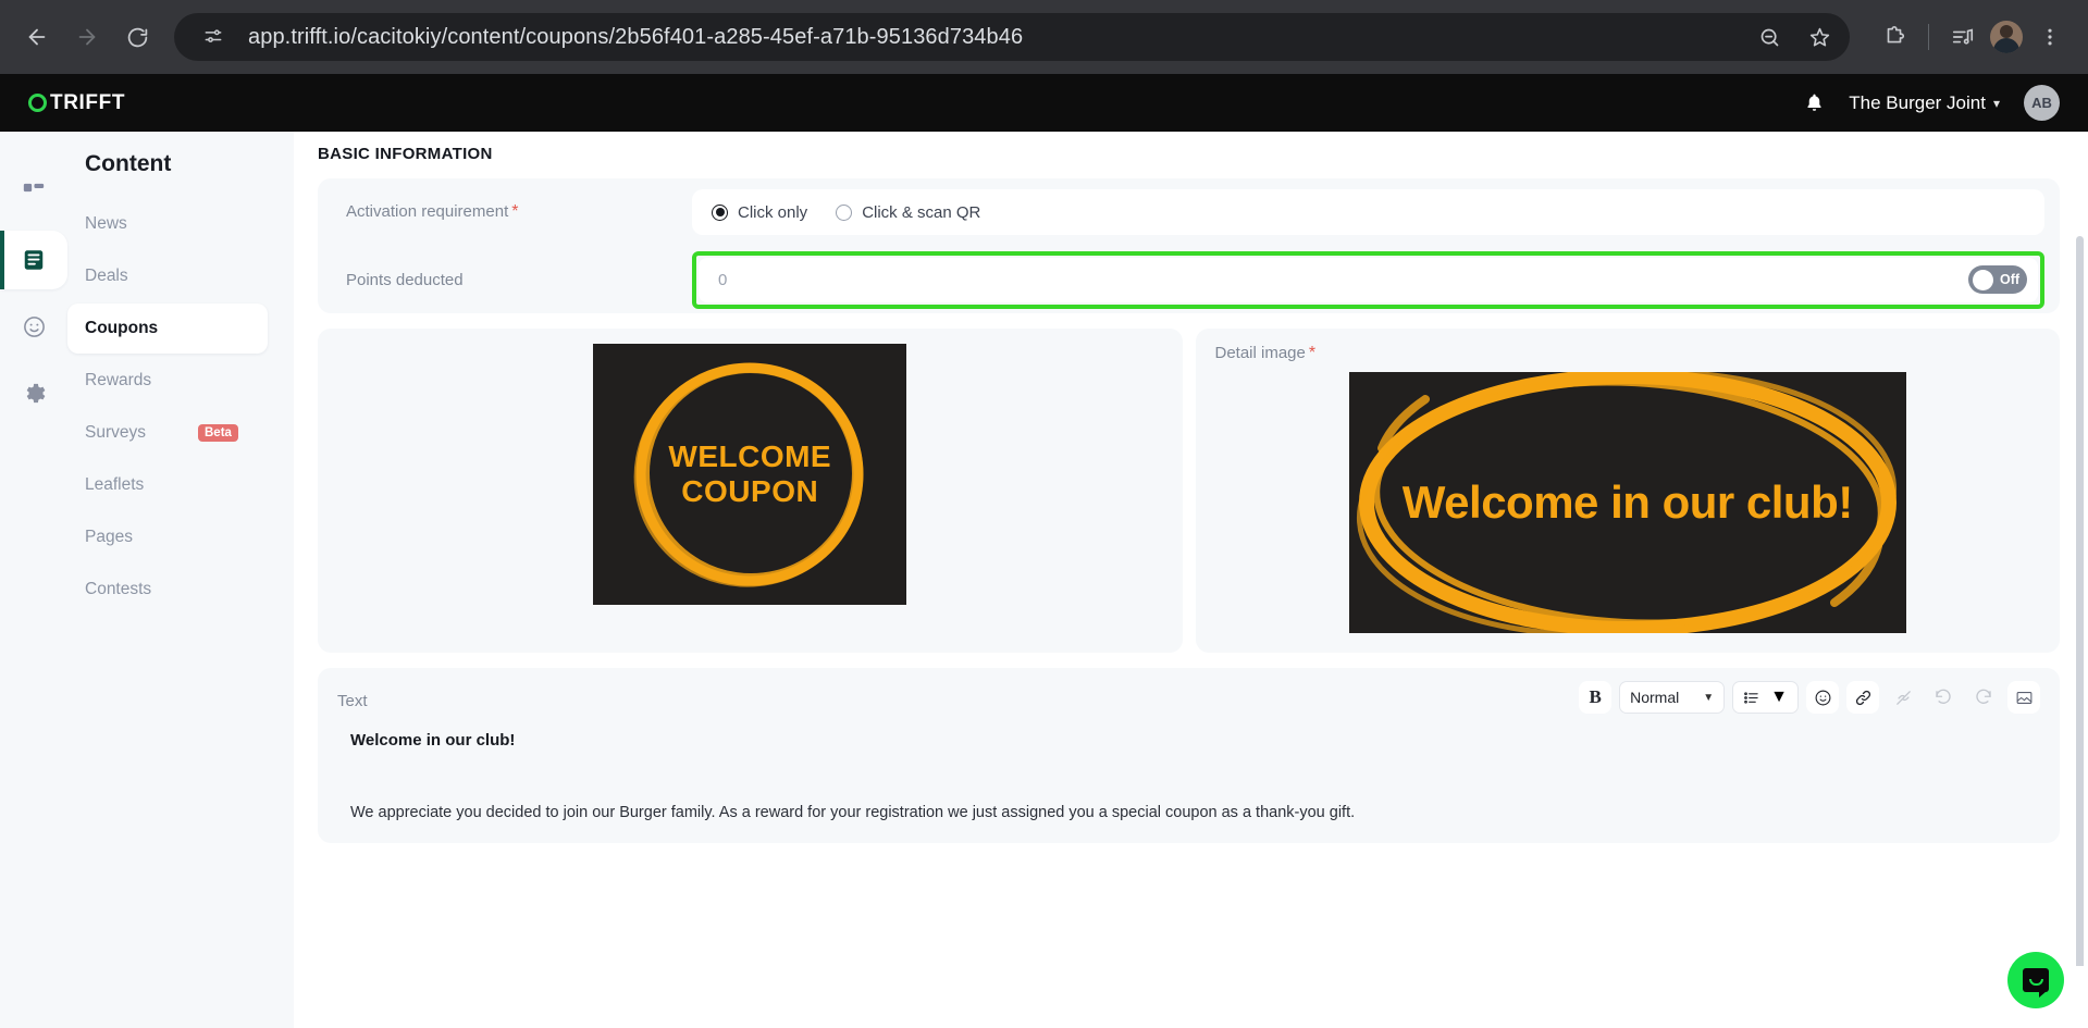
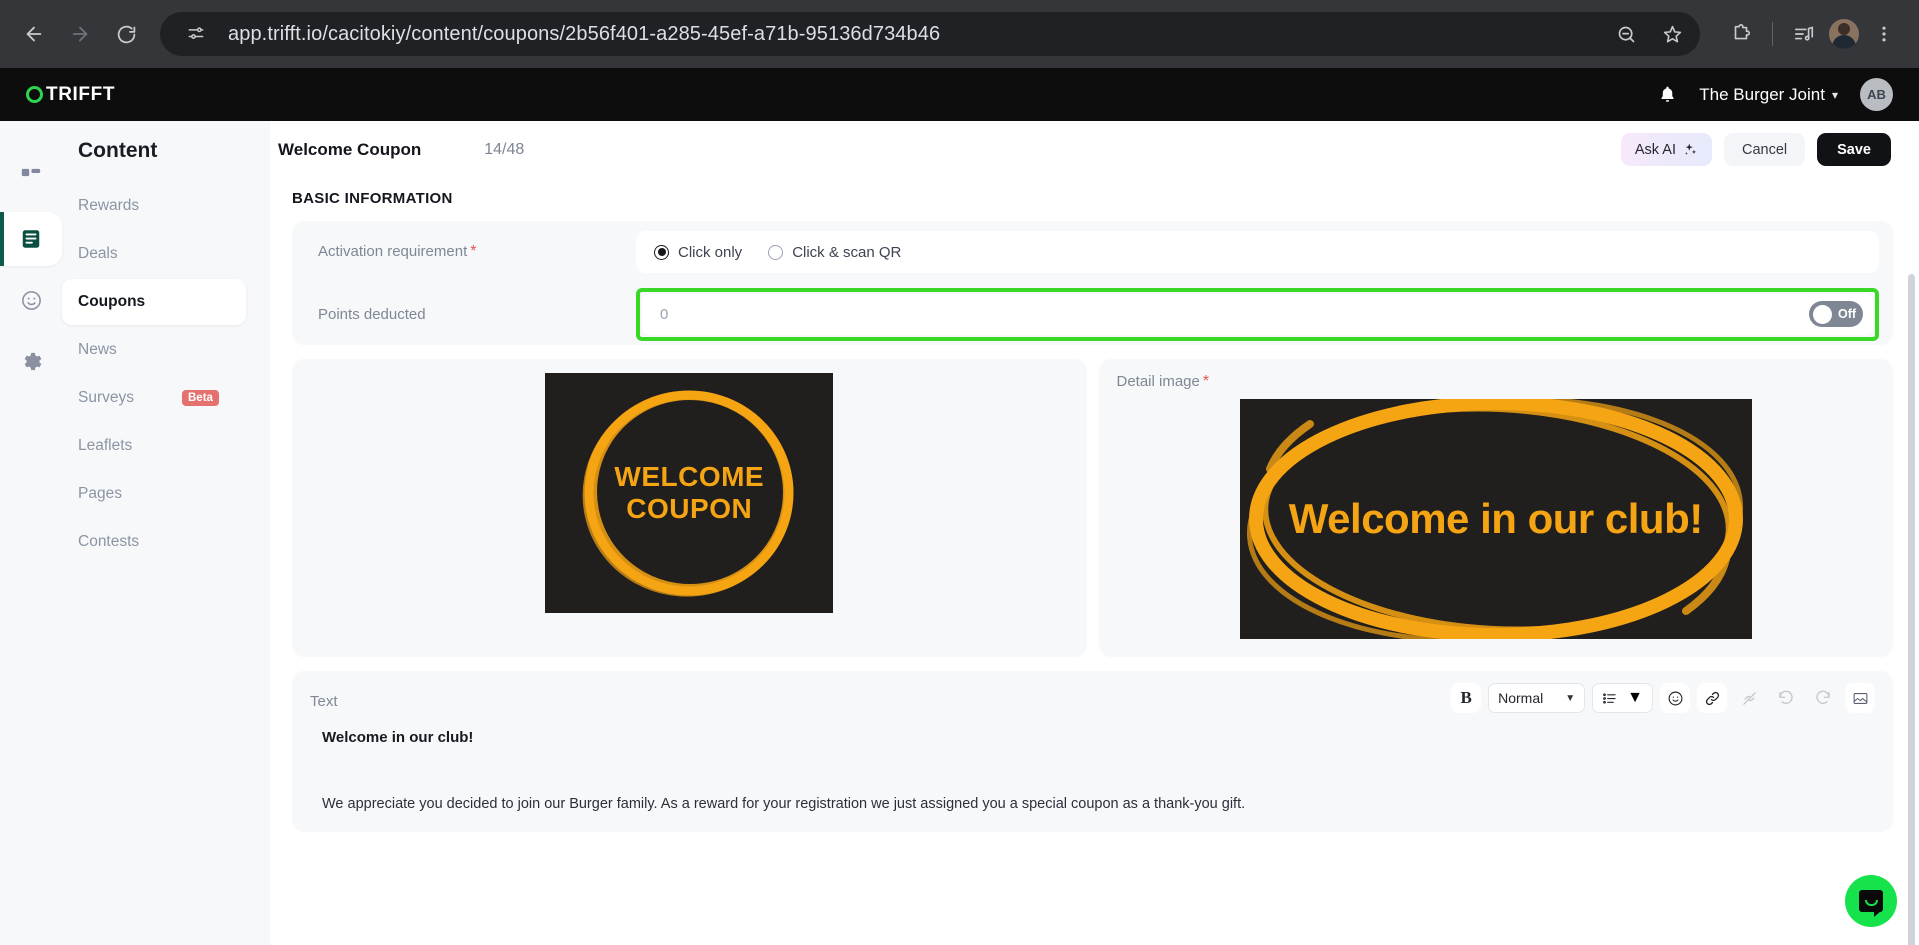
  app.trifft.io/cacitokiy/content/coupons/2b56f401-a285-45ef-a71b-95136d734b46
  TRIFFT
  The Burger Joint
  ▾
  AB
  Content
- News
+ Rewards
  Deals
  Coupons
- Rewards
+ News
  Surveys
  Beta
  Leaflets
  Pages
  Contests
+ Welcome Coupon
+ 14/48
+ Ask AI
+ Cancel
+ Save
  BASIC INFORMATION
  Activation requirement *
  Click only
  Click & scan QR
  Points deducted
  0
  Off
  WELCOME
  COUPON
  Detail image *
  Welcome in our club!
  Text
  B
  Normal
  ▼
  ▼
  Welcome in our club!
  We appreciate you decided to join our Burger family. As a reward for your registration we just assigned you a special coupon as a thank-you gift.
